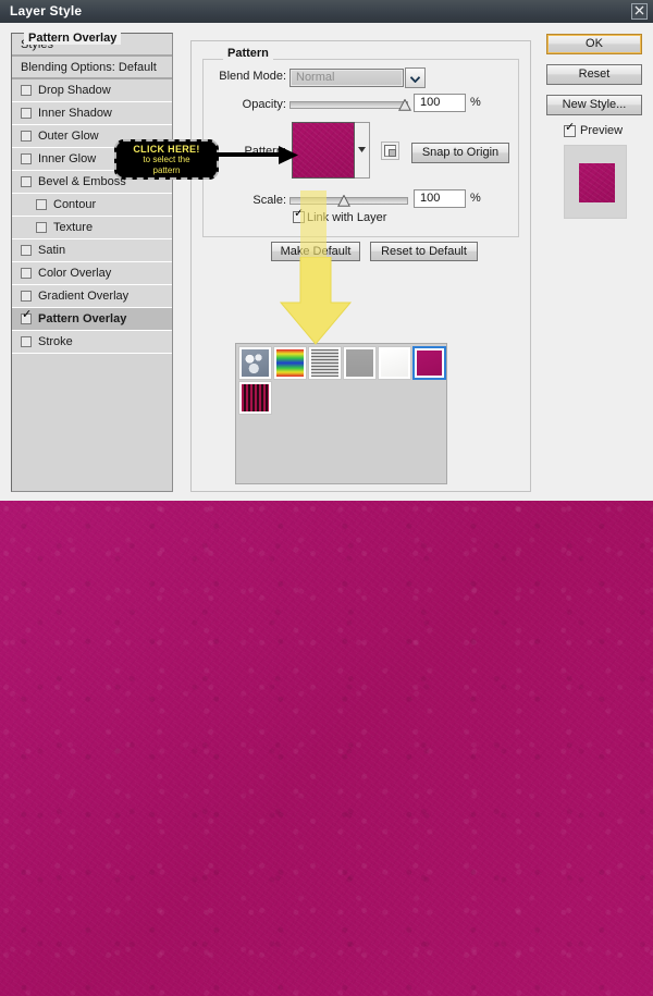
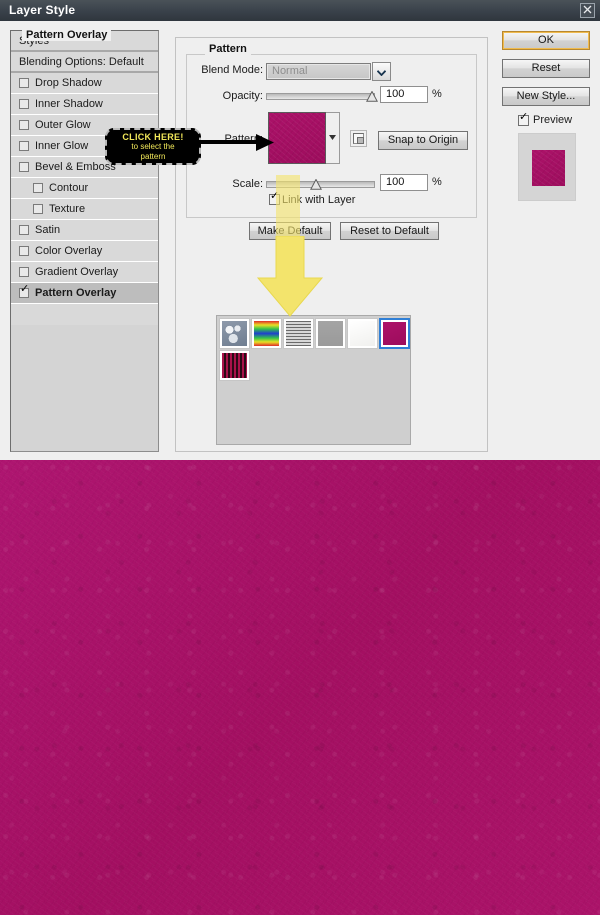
  Layer Style
  Styles
  Blending Options: Default
  Drop Shadow
  Inner Shadow
  Outer Glow
  Inner Glow
  Bevel & Emboss
  Contour
  Texture
  Satin
  Color Overlay
  Gradient Overlay
  Pattern Overlay
- Stroke
  Pattern Overlay
  Pattern
  Blend Mode:
  Normal
  Opacity:
  100
  %
  Patter
  Snap to Origin
  Scale:
  100
  %
  Link with Layer
  Make Default
  Reset to Default
  OK
  Reset
  New Style...
  Preview
  CLICK HERE!
  to select the
  pattern
